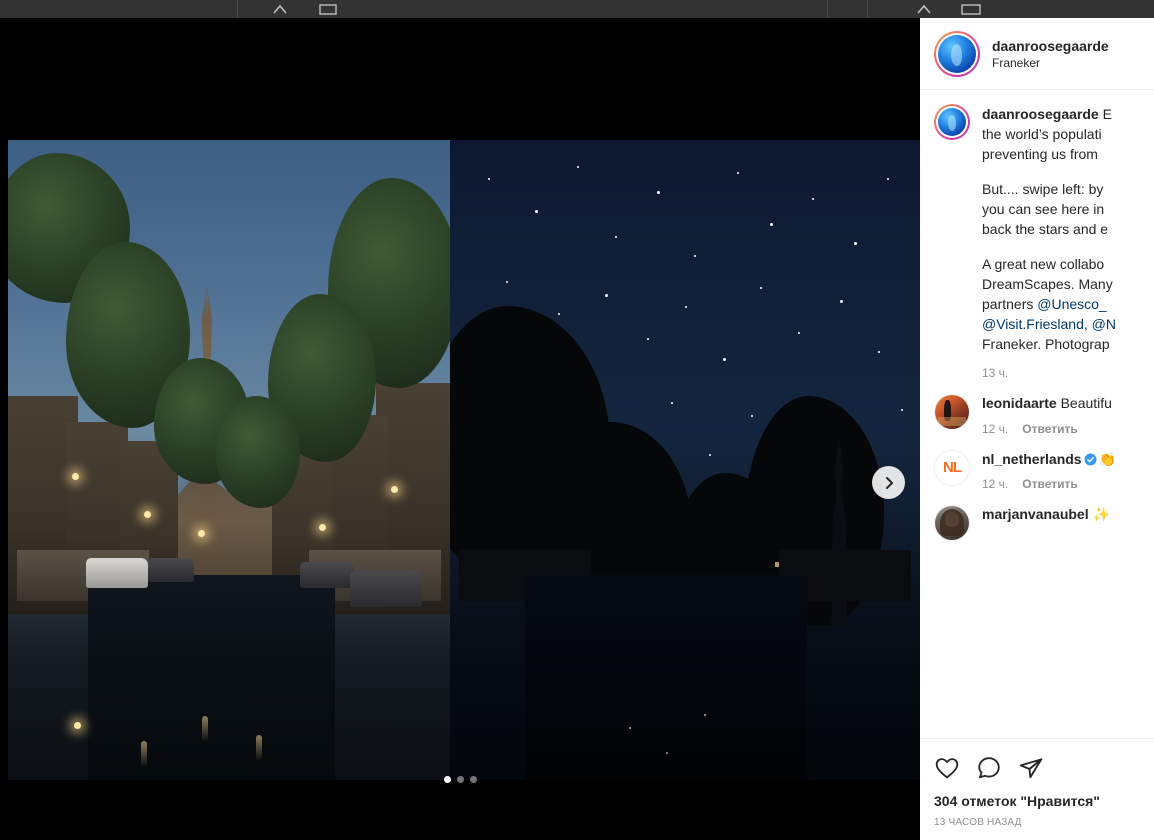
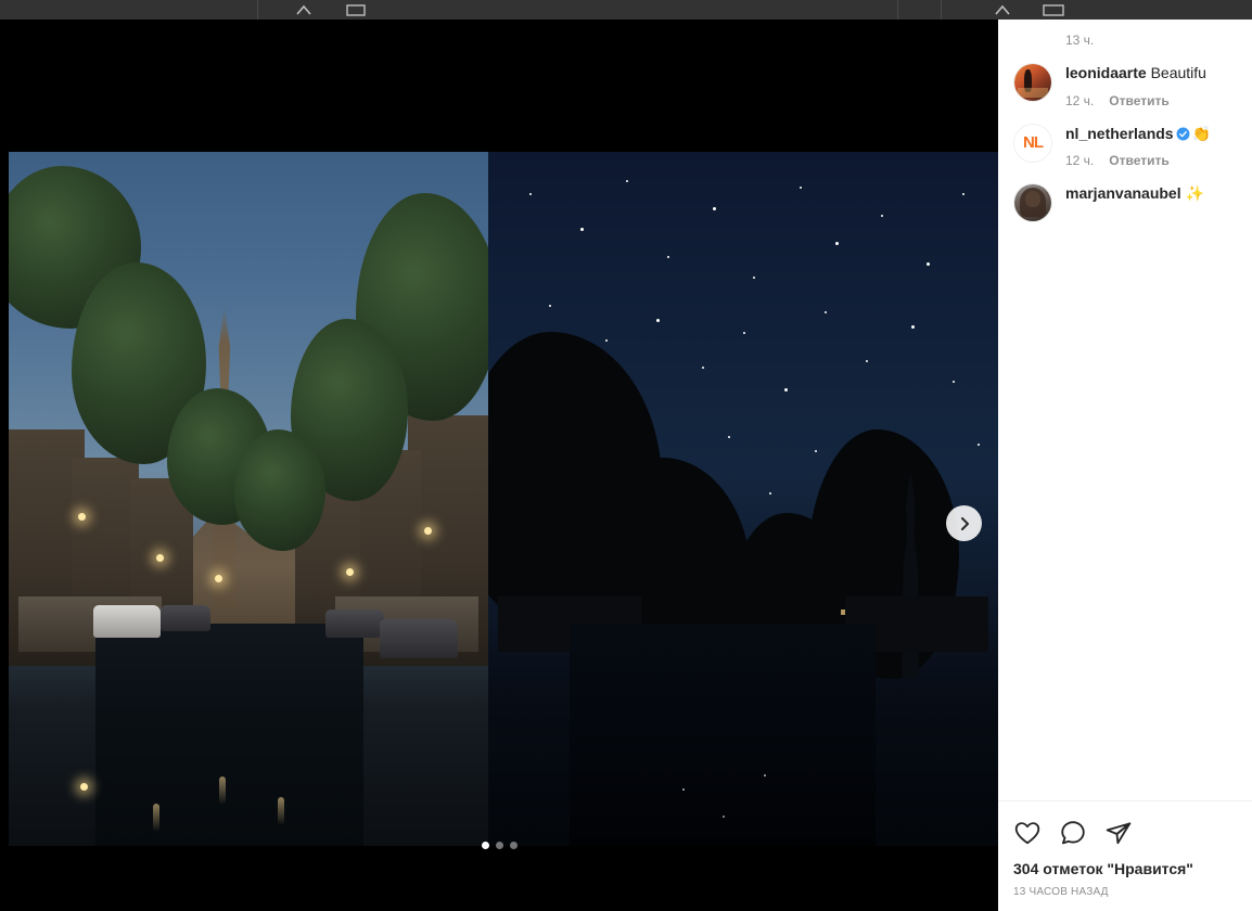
- daanroosegaarde
- Franeker
- daanroosegaarde E
- the world’s populati
- preventing us from
- But.... swipe left: by
- you can see here in
- back the stars and e
- A great new collabo
- DreamScapes. Many
- partners @Unesco_
- @Visit.Friesland, @N
- Franeker. Photograp
  13 ч.
  leonidaarte Beautifu
  12 ч.
  Ответить
  NL
  nl_netherlands 👏
  12 ч.
  Ответить
  marjanvanaubel ✨
  304 отметок "Нравится"
  13 ЧАСОВ НАЗАД
